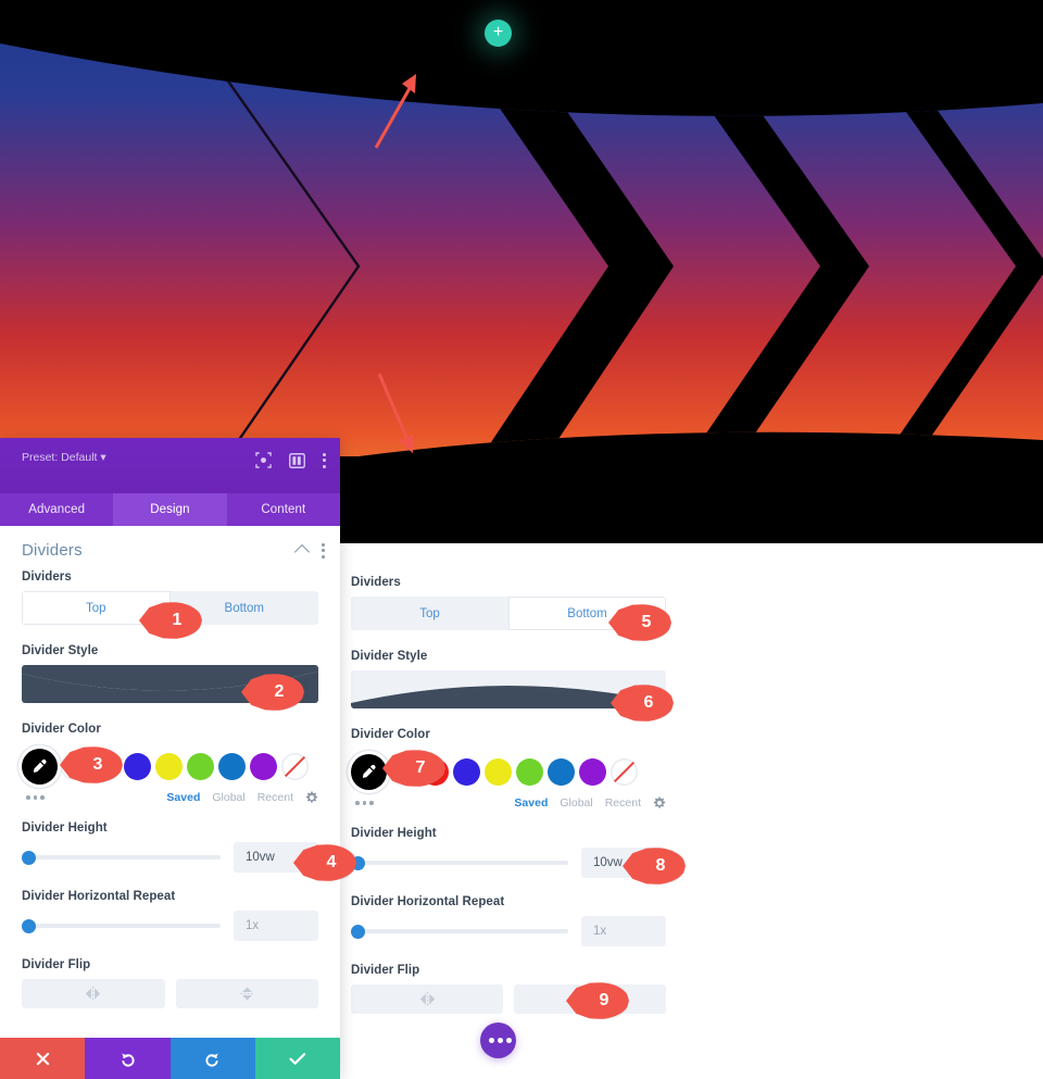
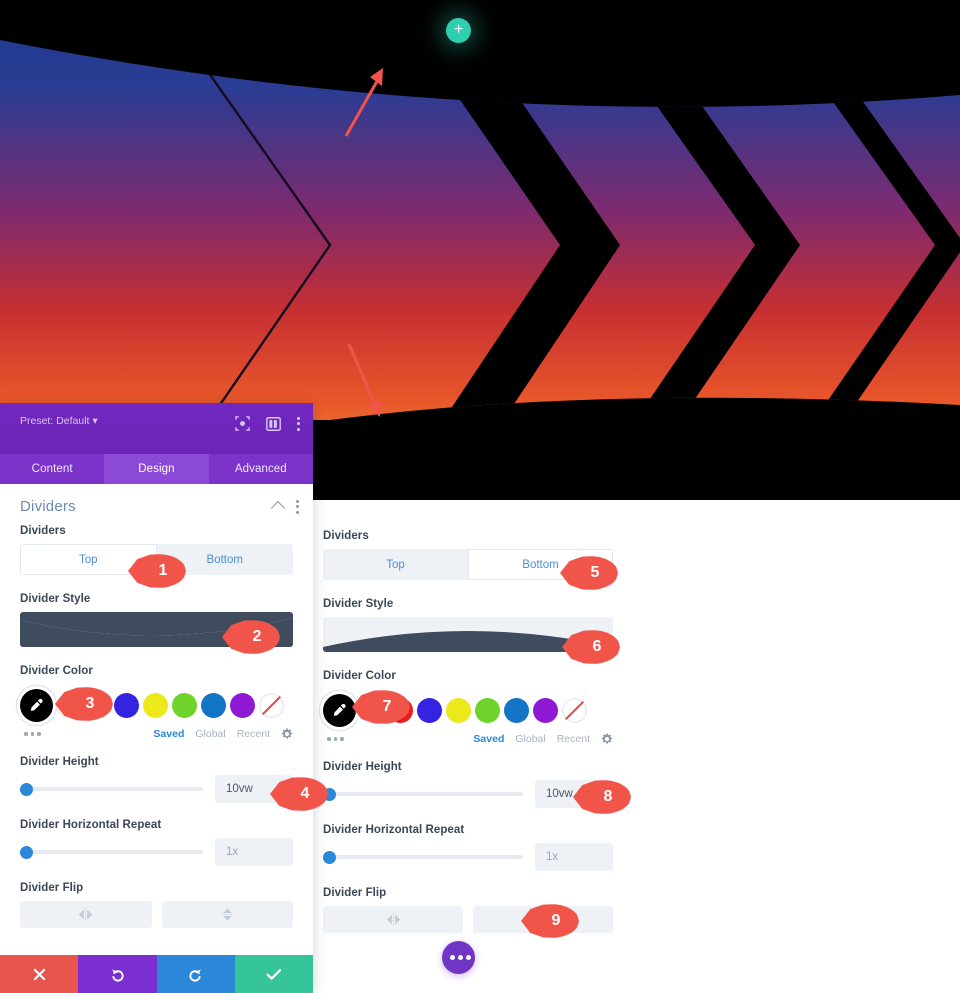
  +
  Dividers
  Top
  Bottom
  Divider Style
  Divider Color
  Saved
  Global
  Recent
  Divider Height
  10vw
  Divider Horizontal Repeat
  1x
  Divider Flip
  Preset: Default ▾
- Advanced
+ Content
  Design
- Content
+ Advanced
  Dividers
  Dividers
  Top
  Bottom
  Divider Style
  Divider Color
  Saved
  Global
  Recent
  Divider Height
  10vw
  Divider Horizontal Repeat
  1x
  Divider Flip
  1
  2
  3
  4
  5
  6
  7
  8
  9
